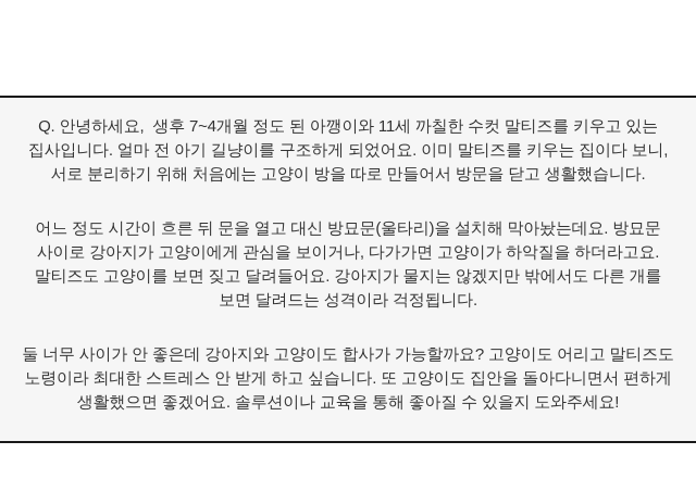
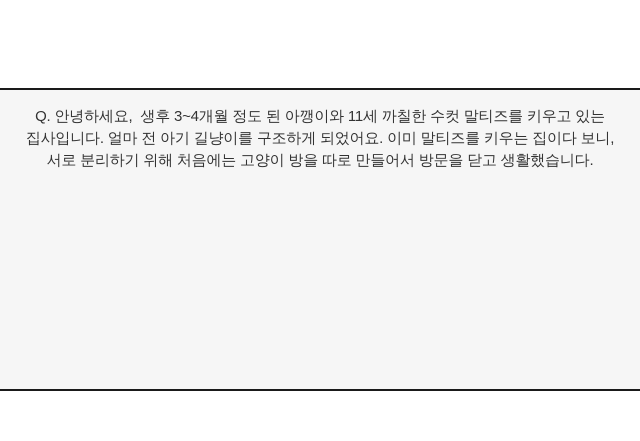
- Q. 안녕하세요, 생후 7~4개월 정도 된 아깽이와 11세 까칠한 수컷 말티즈를 키우고 있는 집사입니다. 얼마 전 아기 길냥이를 구조하게 되었어요. 이미 말티즈를 키우는 집이다 보니, 서로 분리하기 위해 처음에는 고양이 방을 따로 만들어서 방문을 닫고 생활했습니다.
+ Q. 안녕하세요, 생후 3~4개월 정도 된 아깽이와 11세 까칠한 수컷 말티즈를 키우고 있는 집사입니다. 얼마 전 아기 길냥이를 구조하게 되었어요. 이미 말티즈를 키우는 집이다 보니, 서로 분리하기 위해 처음에는 고양이 방을 따로 만들어서 방문을 닫고 생활했습니다.
- 어느 정도 시간이 흐른 뒤 문을 열고 대신 방묘문(울타리)을 설치해 막아놨는데요. 방묘문 사이로 강아지가 고양이에게 관심을 보이거나, 다가가면 고양이가 하악질을 하더라고요. 말티즈도 고양이를 보면 짖고 달려들어요. 강아지가 물지는 않겠지만 밖에서도 다른 개를 보면 달려드는 성격이라 걱정됩니다.
- 둘 너무 사이가 안 좋은데 강아지와 고양이도 합사가 가능할까요? 고양이도 어리고 말티즈도 노령이라 최대한 스트레스 안 받게 하고 싶습니다. 또 고양이도 집안을 돌아다니면서 편하게 생활했으면 좋겠어요. 솔루션이나 교육을 통해 좋아질 수 있을지 도와주세요!
